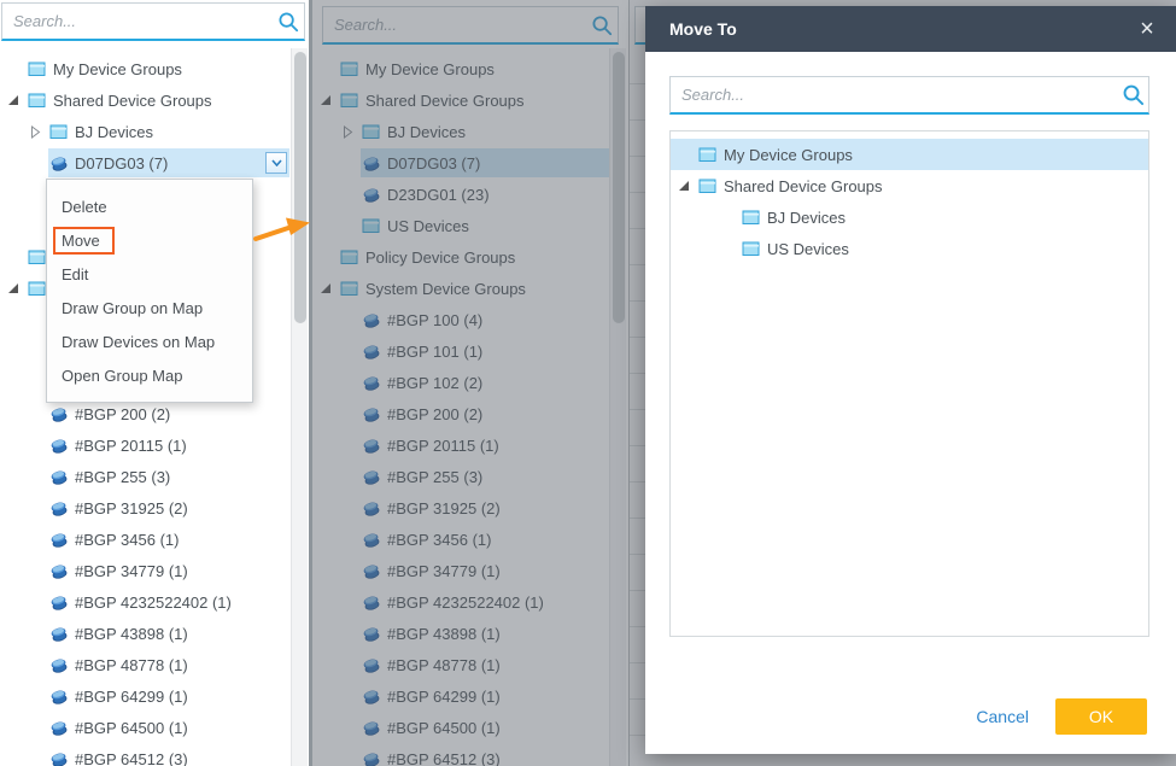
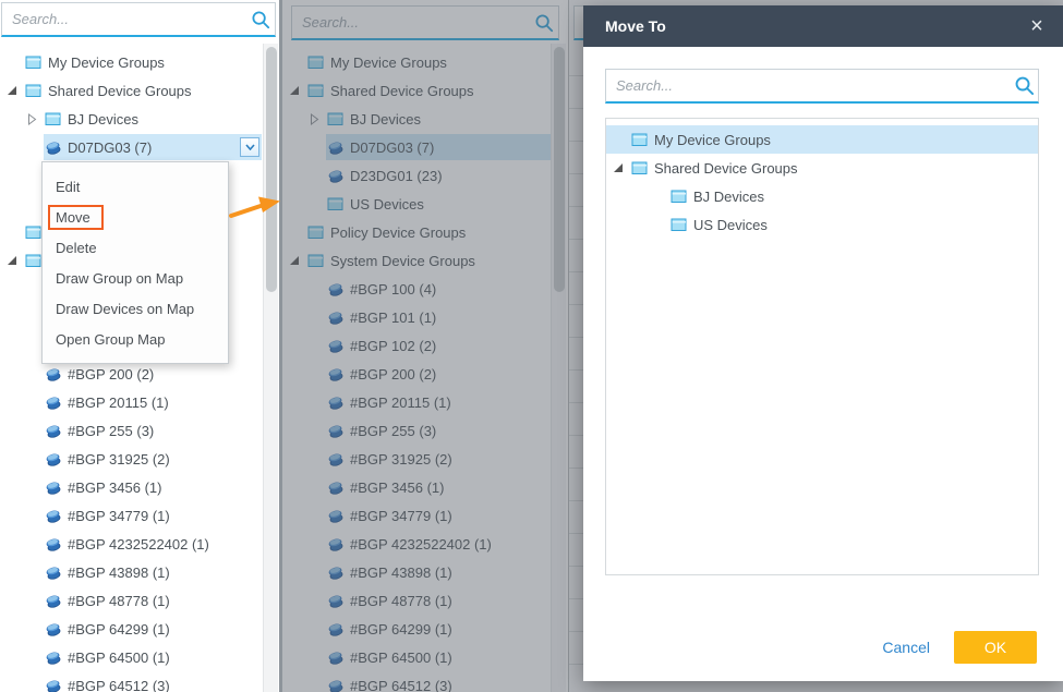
  Search...
  My Device Groups
  Shared Device Groups
  BJ Devices
  D07DG03 (7)
  #BGP 200 (2)
  #BGP 20115 (1)
  #BGP 255 (3)
  #BGP 31925 (2)
  #BGP 3456 (1)
  #BGP 34779 (1)
  #BGP 4232522402 (1)
  #BGP 43898 (1)
  #BGP 48778 (1)
  #BGP 64299 (1)
  #BGP 64500 (1)
  #BGP 64512 (3)
- Delete
+ Edit
  Move
- Edit
+ Delete
  Draw Group on Map
  Draw Devices on Map
  Open Group Map
  Search...
  My Device Groups
  Shared Device Groups
  BJ Devices
  D07DG03 (7)
  D23DG01 (23)
  US Devices
  Policy Device Groups
  System Device Groups
  #BGP 100 (4)
  #BGP 101 (1)
  #BGP 102 (2)
  #BGP 200 (2)
  #BGP 20115 (1)
  #BGP 255 (3)
  #BGP 31925 (2)
  #BGP 3456 (1)
  #BGP 34779 (1)
  #BGP 4232522402 (1)
  #BGP 43898 (1)
  #BGP 48778 (1)
  #BGP 64299 (1)
  #BGP 64500 (1)
  #BGP 64512 (3)
  Move To
  ×
  Search...
  My Device Groups
  Shared Device Groups
  BJ Devices
  US Devices
  Cancel
  OK
